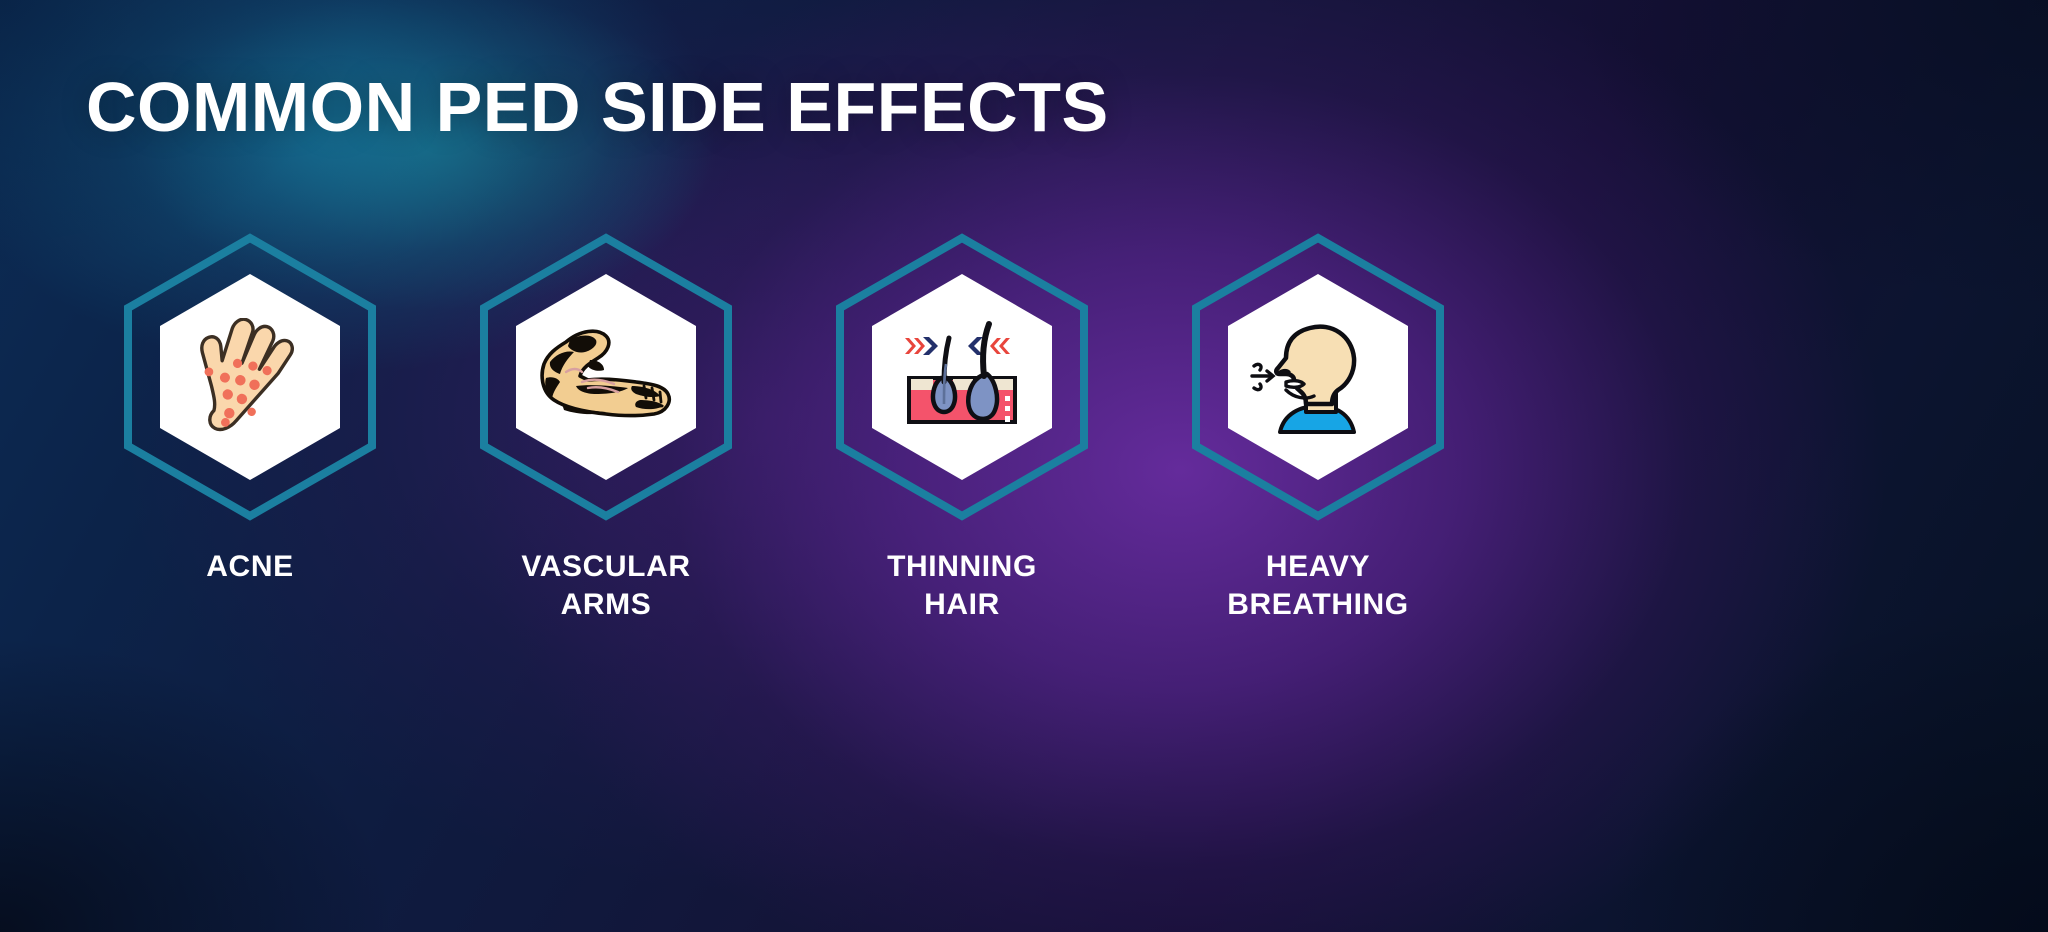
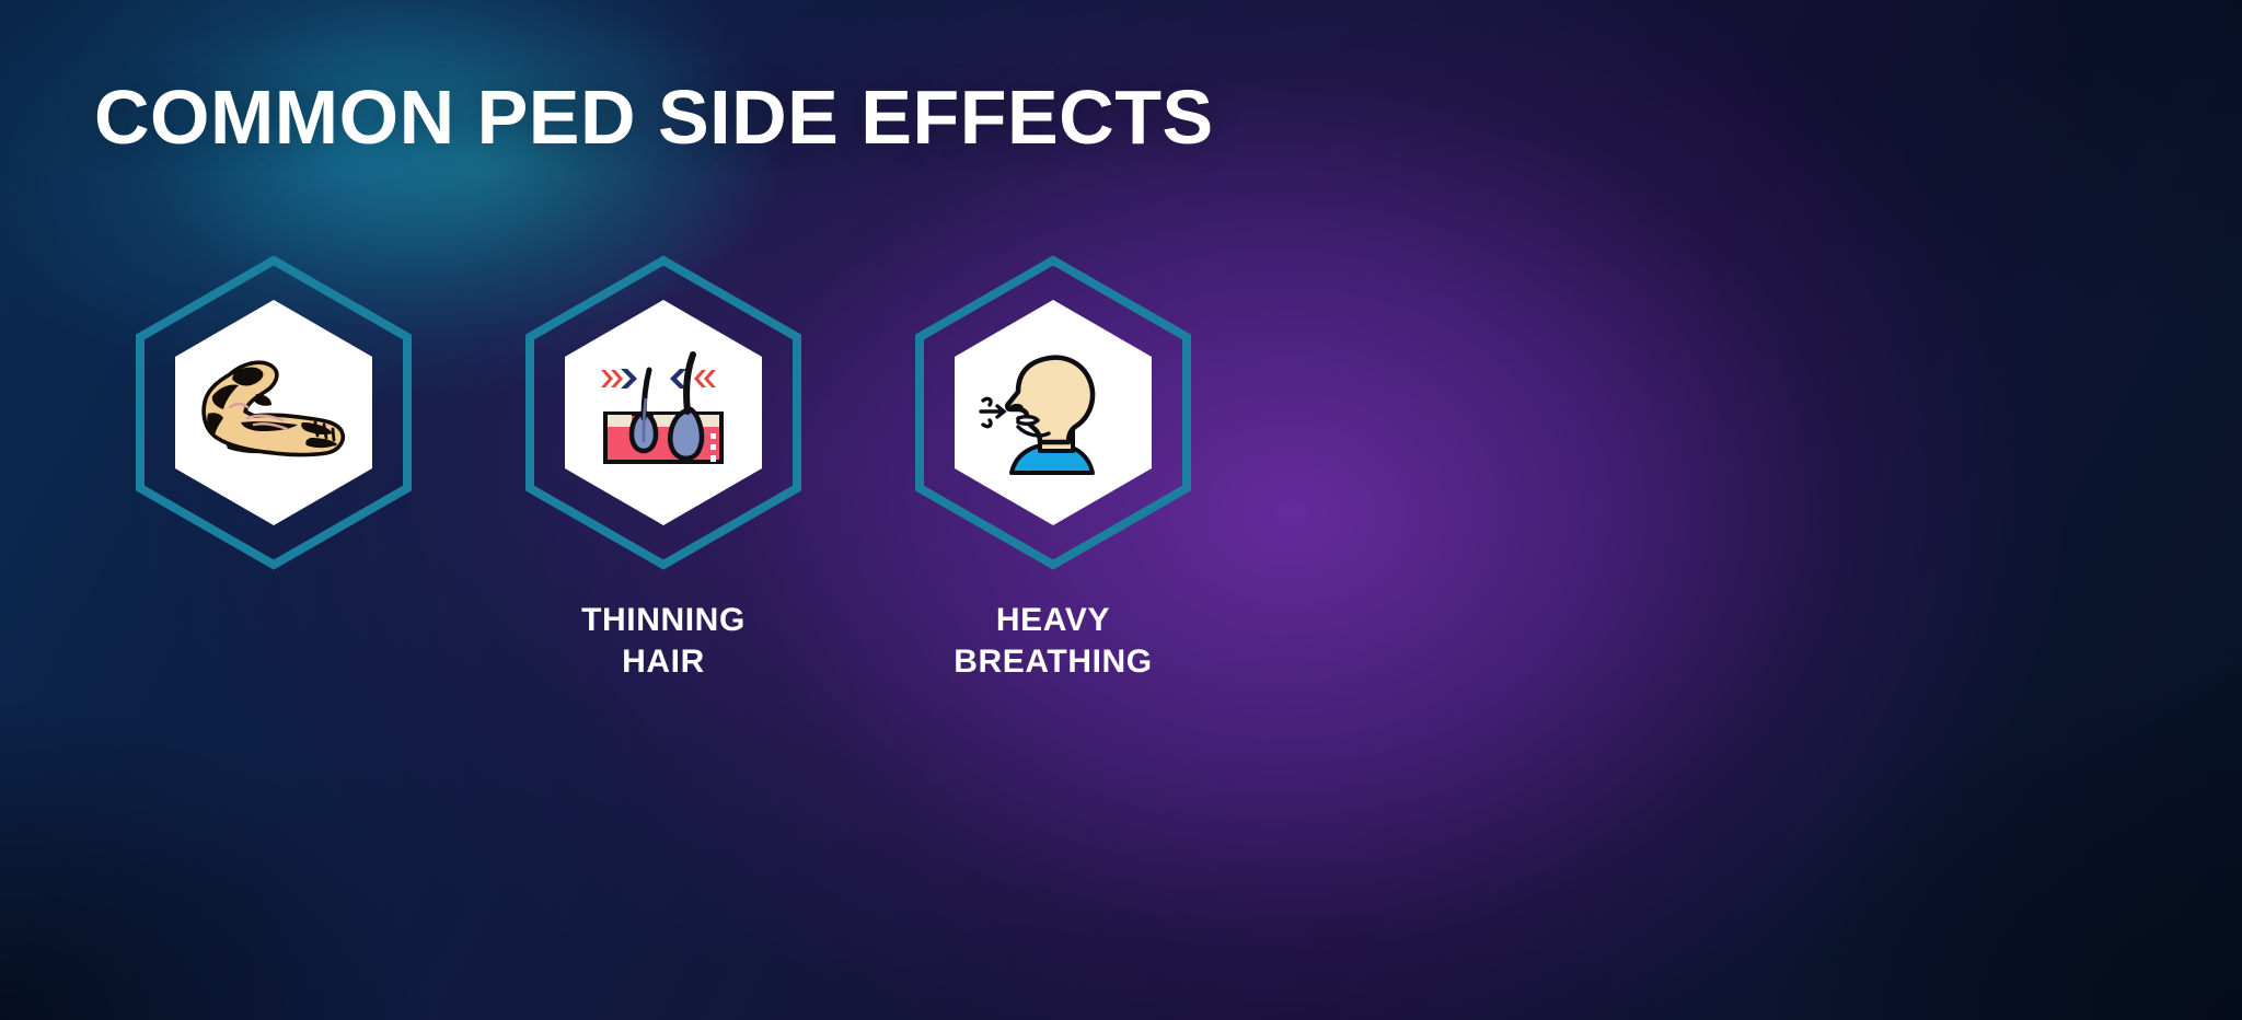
  COMMON PED SIDE EFFECTS
- ACNE
- VASCULAR
- ARMS
  THINNING
  HAIR
  HEAVY
  BREATHING
